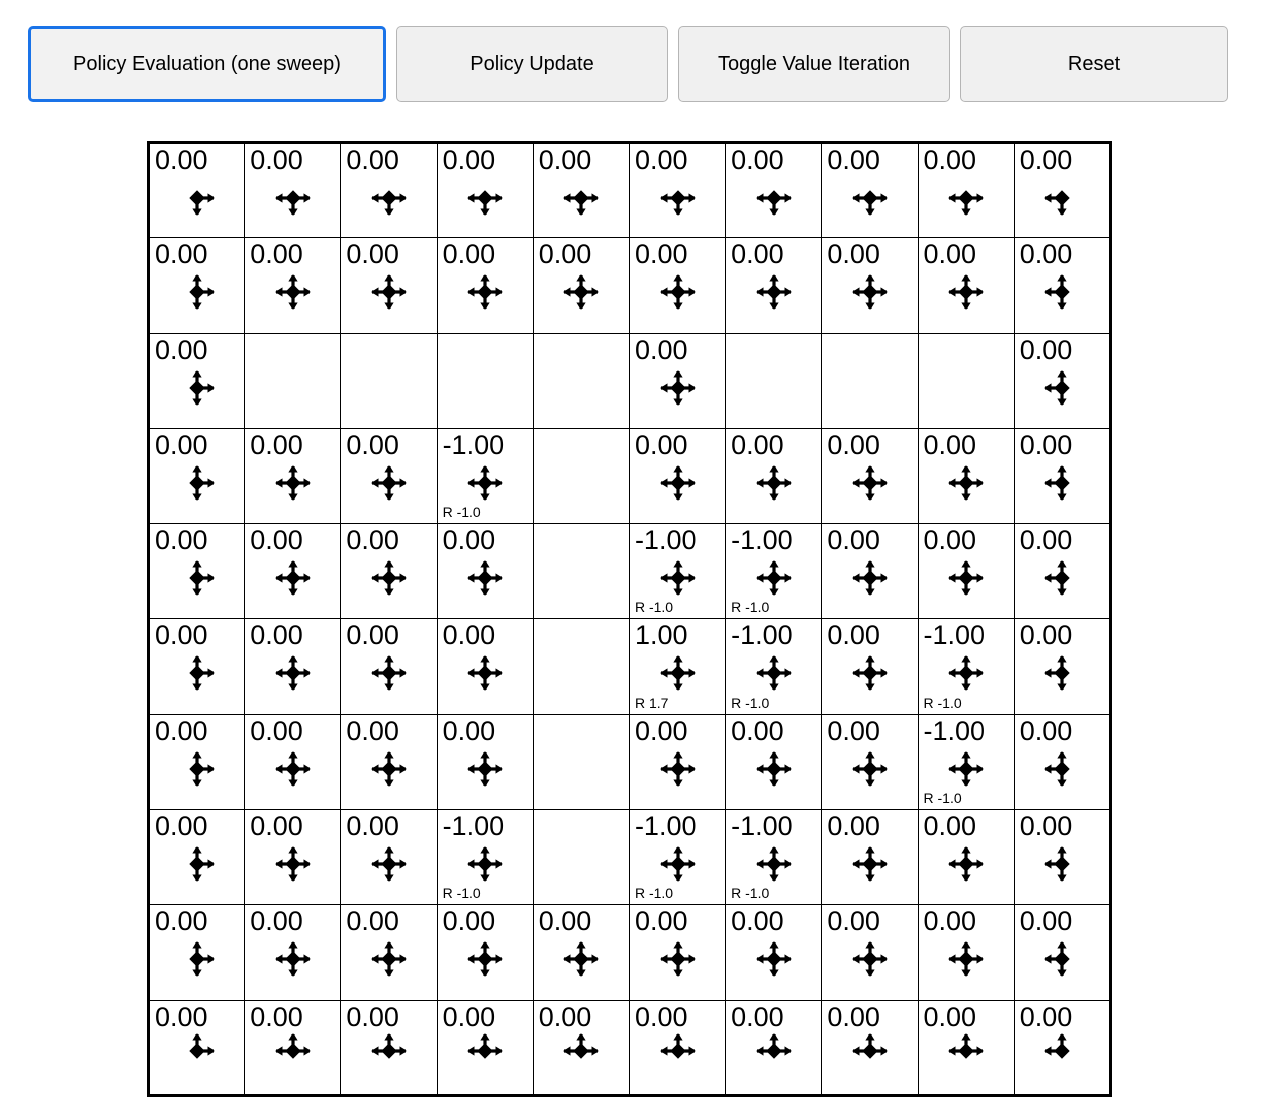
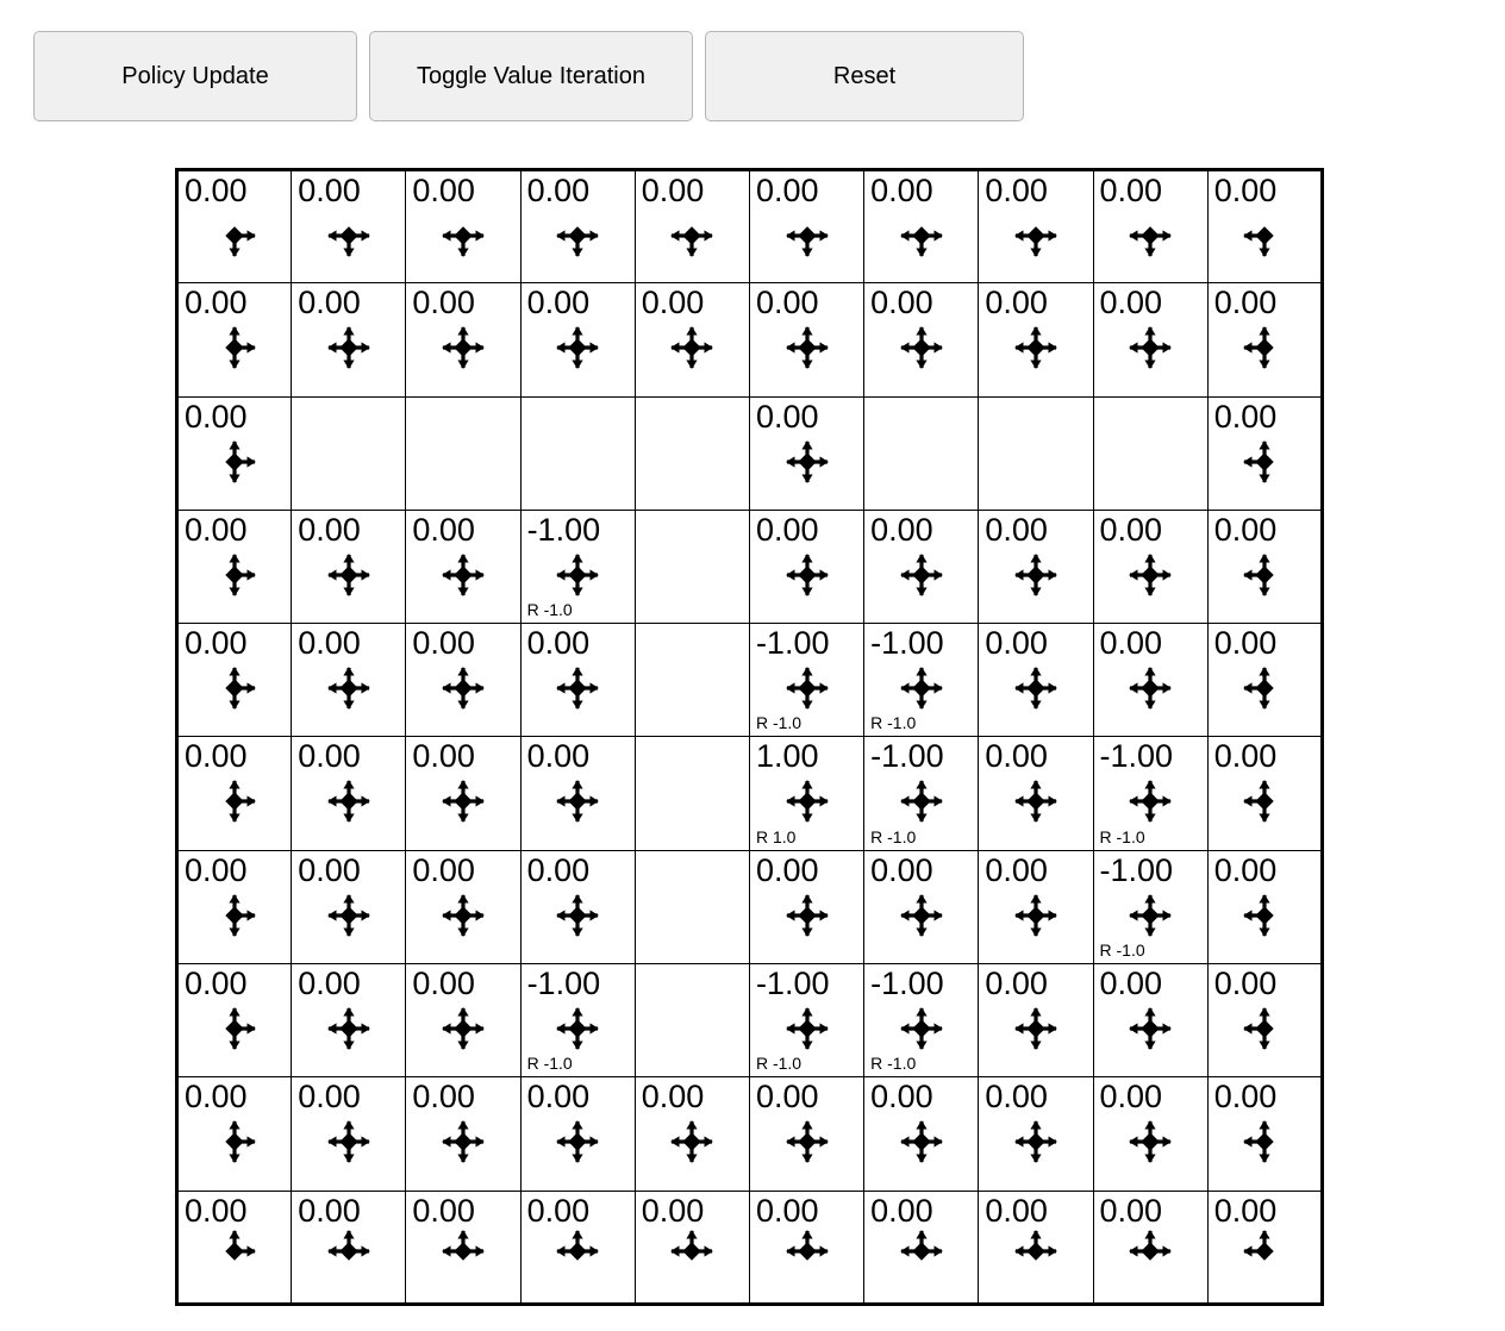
- Policy Evaluation (one sweep)
  Policy Update
  Toggle Value Iteration
  Reset
  0.00	0.00	0.00	0.00	0.00	0.00	0.00	0.00	0.00	0.00
  0.00	0.00	0.00	0.00	0.00	0.00	0.00	0.00	0.00	0.00
  0.00					0.00				0.00
  0.00	0.00	0.00	-1.00R -1.0		0.00	0.00	0.00	0.00	0.00
  0.00	0.00	0.00	0.00		-1.00R -1.0	-1.00R -1.0	0.00	0.00	0.00
- 0.00	0.00	0.00	0.00		1.00R 1.7	-1.00R -1.0	0.00	-1.00R -1.0	0.00
+ 0.00	0.00	0.00	0.00		1.00R 1.0	-1.00R -1.0	0.00	-1.00R -1.0	0.00
  0.00	0.00	0.00	0.00		0.00	0.00	0.00	-1.00R -1.0	0.00
  0.00	0.00	0.00	-1.00R -1.0		-1.00R -1.0	-1.00R -1.0	0.00	0.00	0.00
  0.00	0.00	0.00	0.00	0.00	0.00	0.00	0.00	0.00	0.00
  0.00	0.00	0.00	0.00	0.00	0.00	0.00	0.00	0.00	0.00
